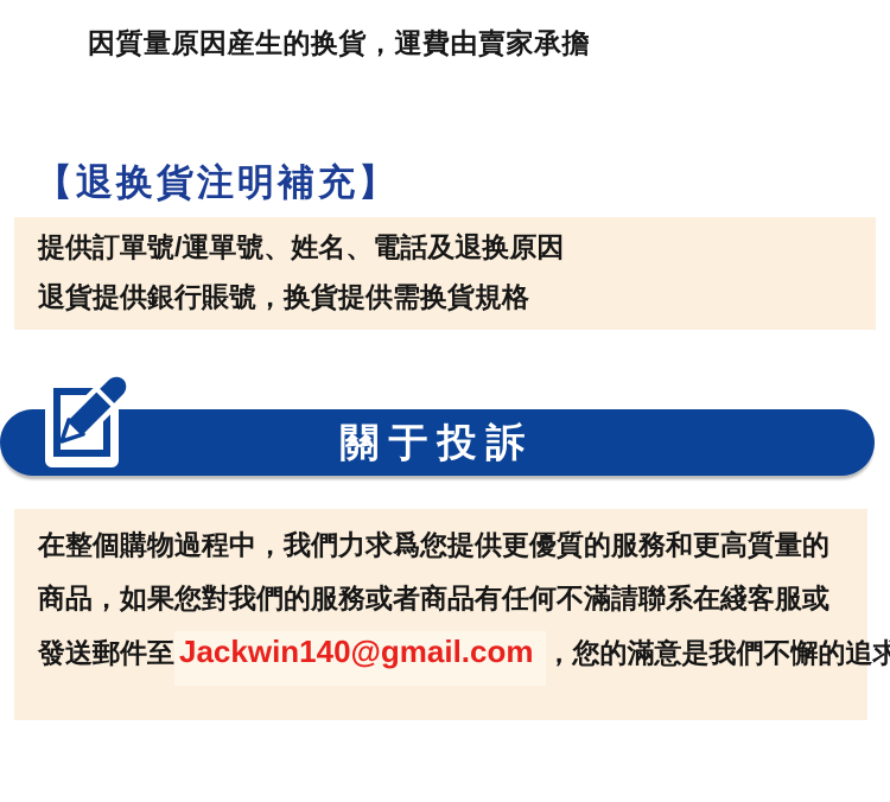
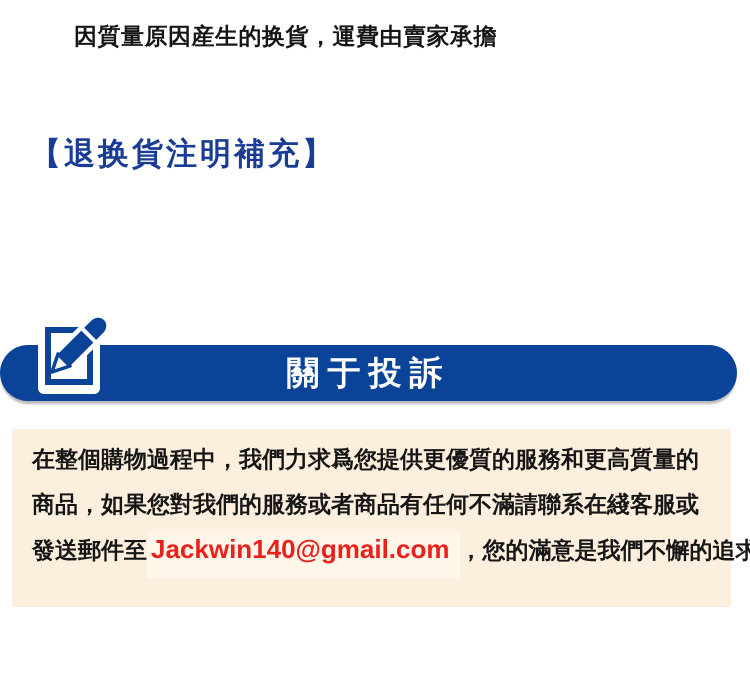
  因質量原因産生的换貨，運費由賣家承擔
  【退换貨注明補充】
- 提供訂單號/運單號、姓名、電話及退换原因
- 退貨提供銀行賬號，换貨提供需换貨規格
  關于投訴
  在整個購物過程中，我們力求爲您提供更優質的服務和更高質量的
  商品，如果您對我們的服務或者商品有任何不滿請聯系在綫客服或
  發送郵件至 Jackwin140@gmail.com ，您的滿意是我們不懈的追求
